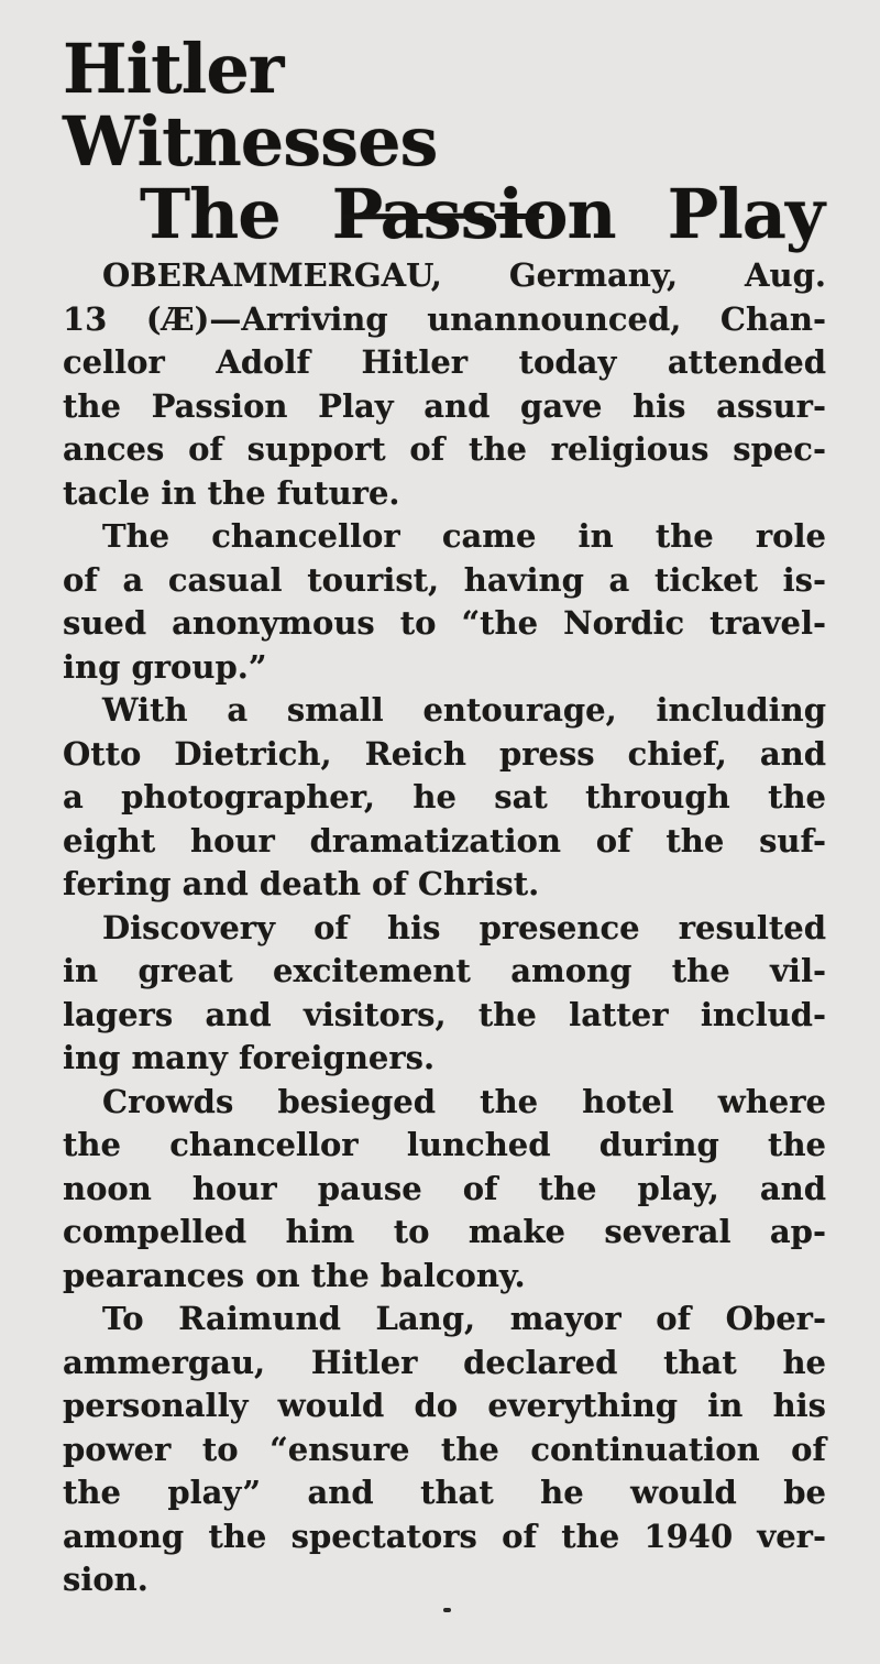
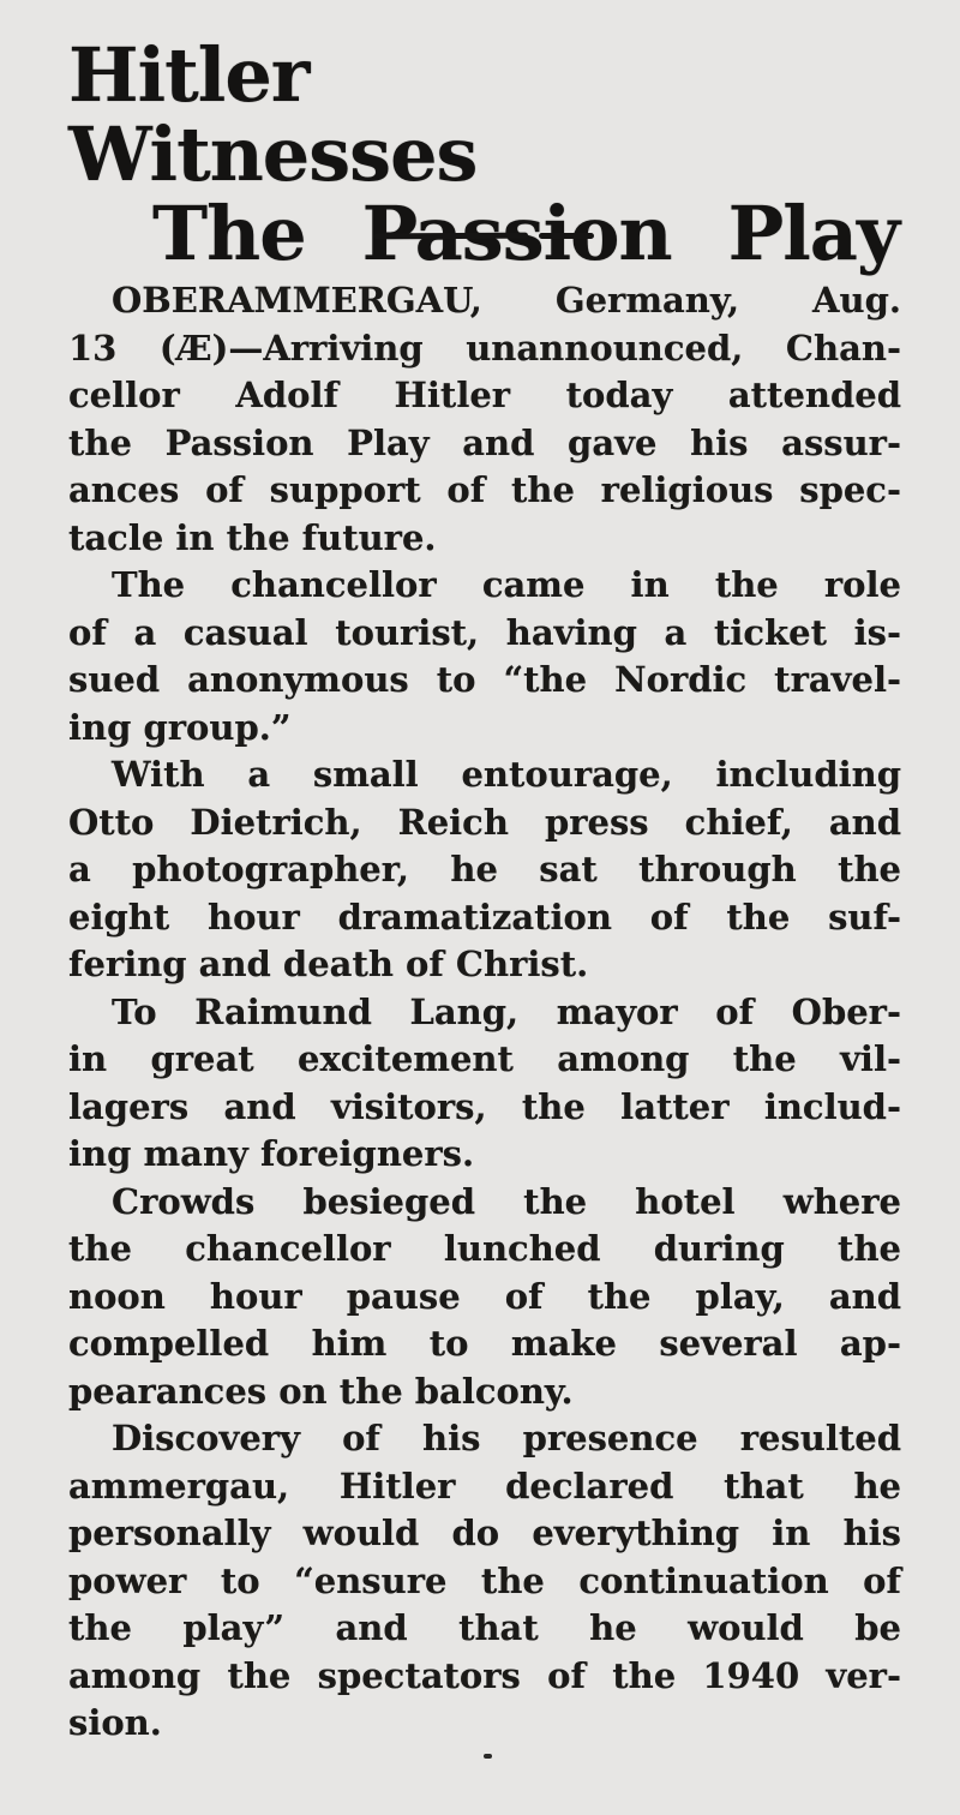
  Hitler Witnesses
  OBERAMMERGAU, Germany, Aug.
  13 (Æ)—Arriving unannounced, Chan-
  cellor Adolf Hitler today attended
  the Passion Play and gave his assur-
  ances of support of the religious spec-
  tacle in the future.
  The chancellor came in the role
  of a casual tourist, having a ticket is-
  sued anonymous to “the Nordic travel-
  ing group.”
  With a small entourage, including
  Otto Dietrich, Reich press chief, and
  a photographer, he sat through the
  eight hour dramatization of the suf-
  fering and death of Christ.
- Discovery of his presence resulted
+ To Raimund Lang, mayor of Ober-
  in great excitement among the vil-
  lagers and visitors, the latter includ-
  ing many foreigners.
  Crowds besieged the hotel where
  the chancellor lunched during the
  noon hour pause of the play, and
  compelled him to make several ap-
  pearances on the balcony.
- To Raimund Lang, mayor of Ober-
+ Discovery of his presence resulted
  ammergau, Hitler declared that he
  personally would do everything in his
  power to “ensure the continuation of
  the play” and that he would be
  among the spectators of the 1940 ver-
  sion.
